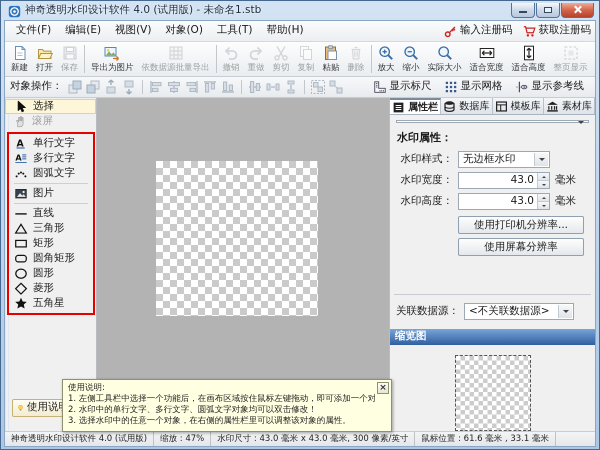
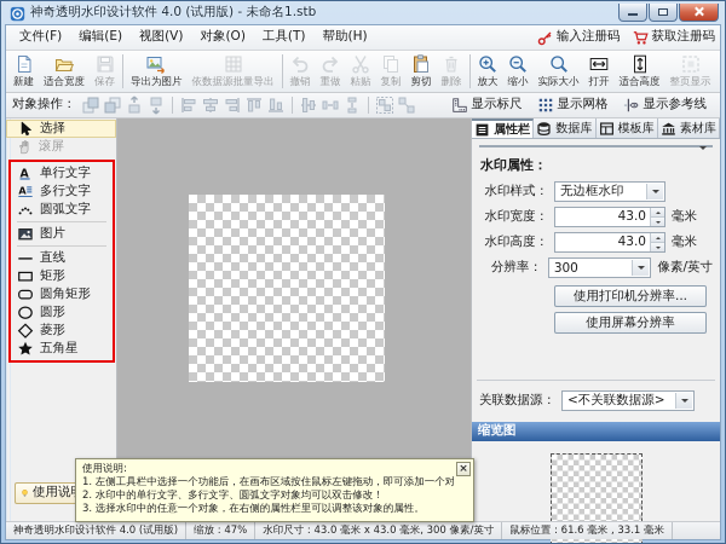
  神奇透明水印设计软件 4.0 (试用版) - 未命名1.stb
  文件(F)
  编辑(E)
  视图(V)
  对象(O)
  工具(T)
  帮助(H)
  输入注册码
  获取注册码
  新建
- 打开
+ 适合宽度
  保存
  导出为图片
  依数据源批量导出
  撤销
  重做
- 剪切
+ 粘贴
  复制
- 粘贴
+ 剪切
  删除
  放大
  缩小
  实际大小
- 适合宽度
+ 打开
  适合高度
  整页显示
  对象操作：
  显示标尺
  显示网格
  显示参考线
  选择
  滚屏
  A
  单行文字
  A
  多行文字
  圆弧文字
  图片
  直线
- 三角形
  矩形
  圆角矩形
  圆形
  菱形
  五角星
  使用说
  属性栏
  数据库
  模板库
  素材库
  水印属性：
  水印样式：
  无边框水印
  水印宽度：
  43.0
  毫米
  水印高度：
  43.0
  毫米
+ 分辨率：
+ 300
+ 像素/英寸
  使用打印机分辨率...
  使用屏幕分辨率
  关联数据源：
  <不关联数据源>
  缩览图
  神奇透明水印设计软件 4.0 (试用版)
  缩放 : 47%
  水印尺寸 : 43.0 毫米 x 43.0 毫米, 300 像素/英寸
  鼠标位置 : 61.6 毫米 , 33.1 毫米
  ×
  使用说明:
  1. 左侧工具栏中选择一个功能后，在画布区域按住鼠标左键拖动，即可添加一个对
  2. 水印中的单行文字、多行文字、圆弧文字对象均可以双击修改！
  3. 选择水印中的任意一个对象，在右侧的属性栏里可以调整该对象的属性。
